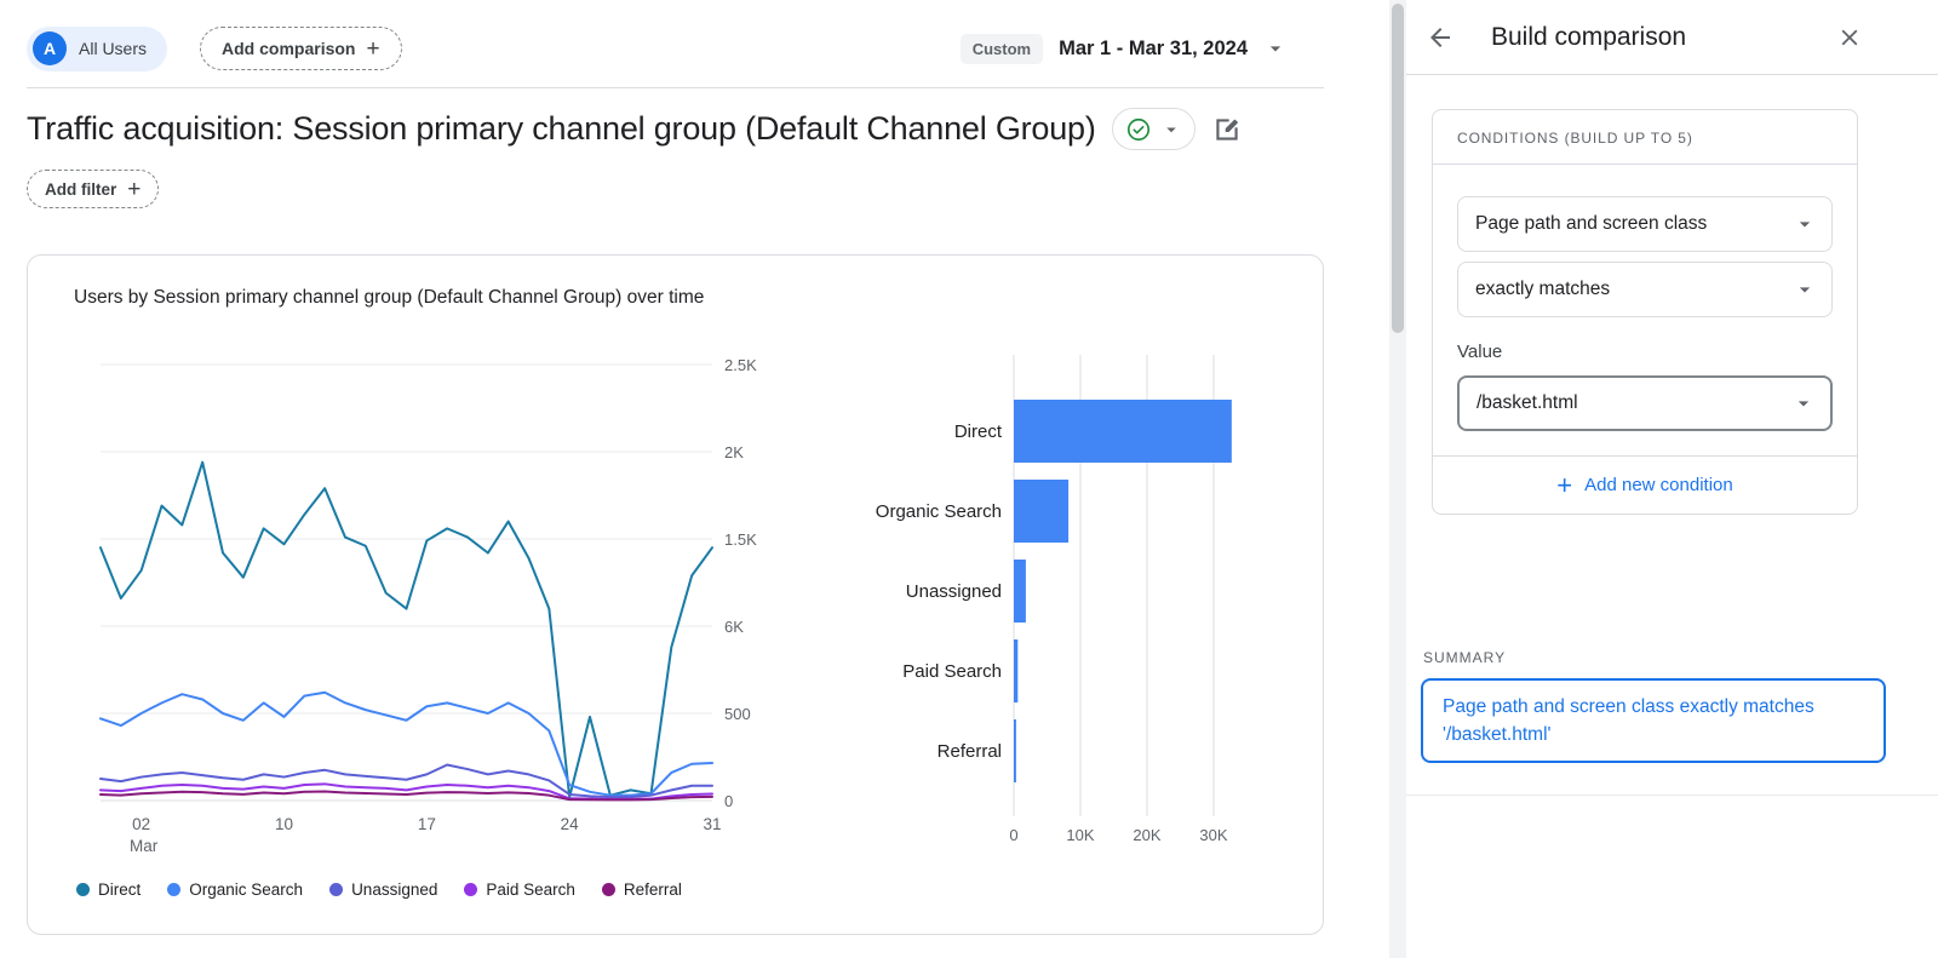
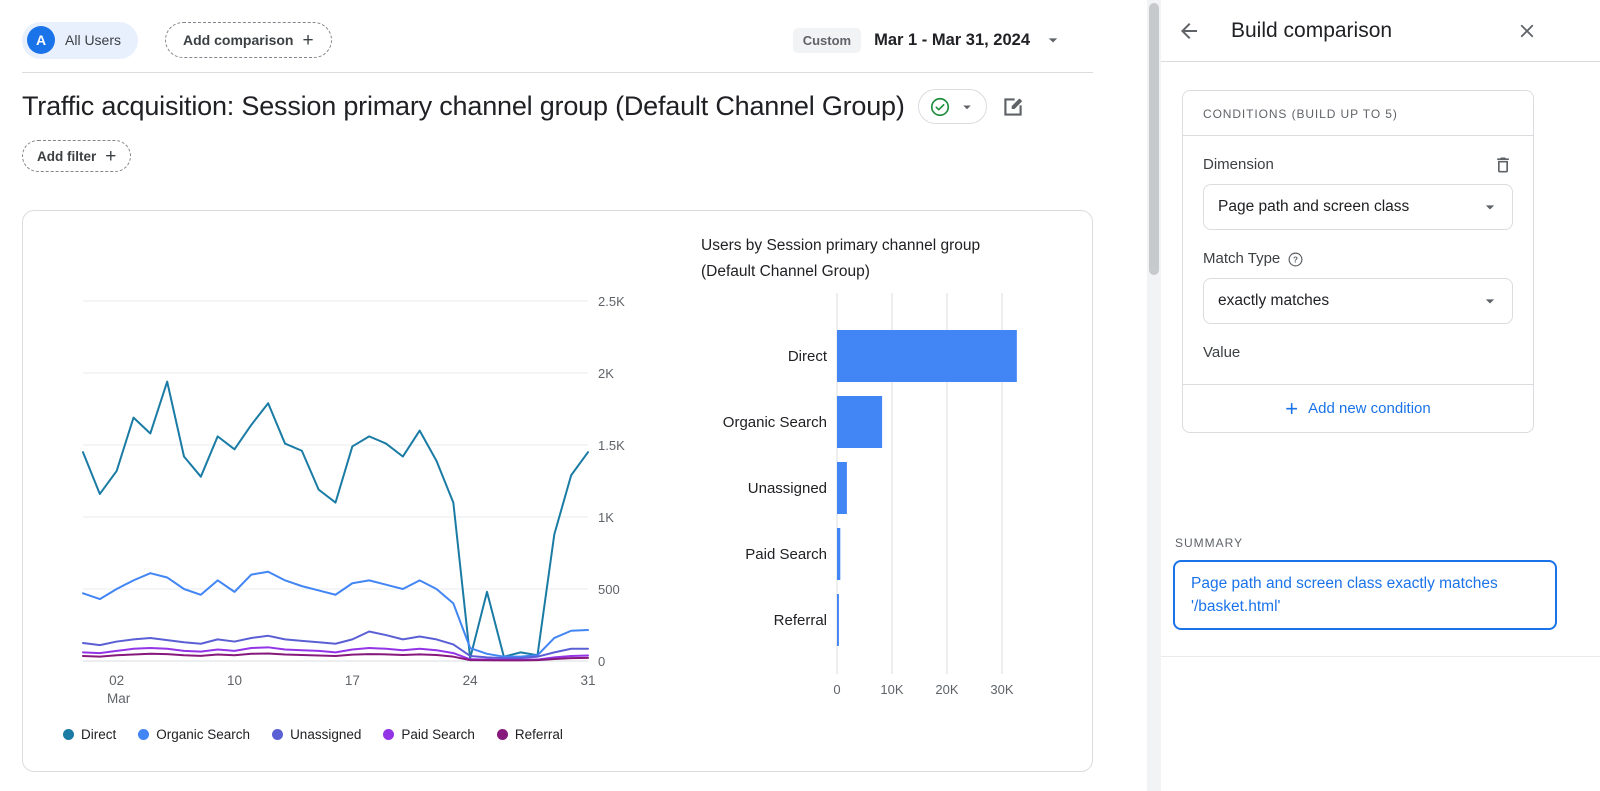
  A
  All Users
  Add comparison
  +
  Custom
  Mar 1 - Mar 31, 2024
  Traffic acquisition: Session primary channel group (Default Channel Group)
  Add filter
  +
- Users by Session primary channel group (Default Channel Group) over time
  0
  500
- 6K
+ 1K
  1.5K
  2K
  2.5K
  02
  Mar
  10
  17
  24
  31
  Direct
  Organic Search
  Unassigned
  Paid Search
  Referral
+ Users by Session primary channel group (Default Channel Group)
  0
  10K
  20K
  30K
  Direct
  Organic Search
  Unassigned
  Paid Search
  Referral
  Build comparison
  CONDITIONS (BUILD UP TO 5)
+ Dimension
  Page path and screen class
+ Match Type
+ ?
  exactly matches
  Value
- /basket.html
  +
  Add new condition
  SUMMARY
  Page path and screen class exactly matches '/basket.html'
